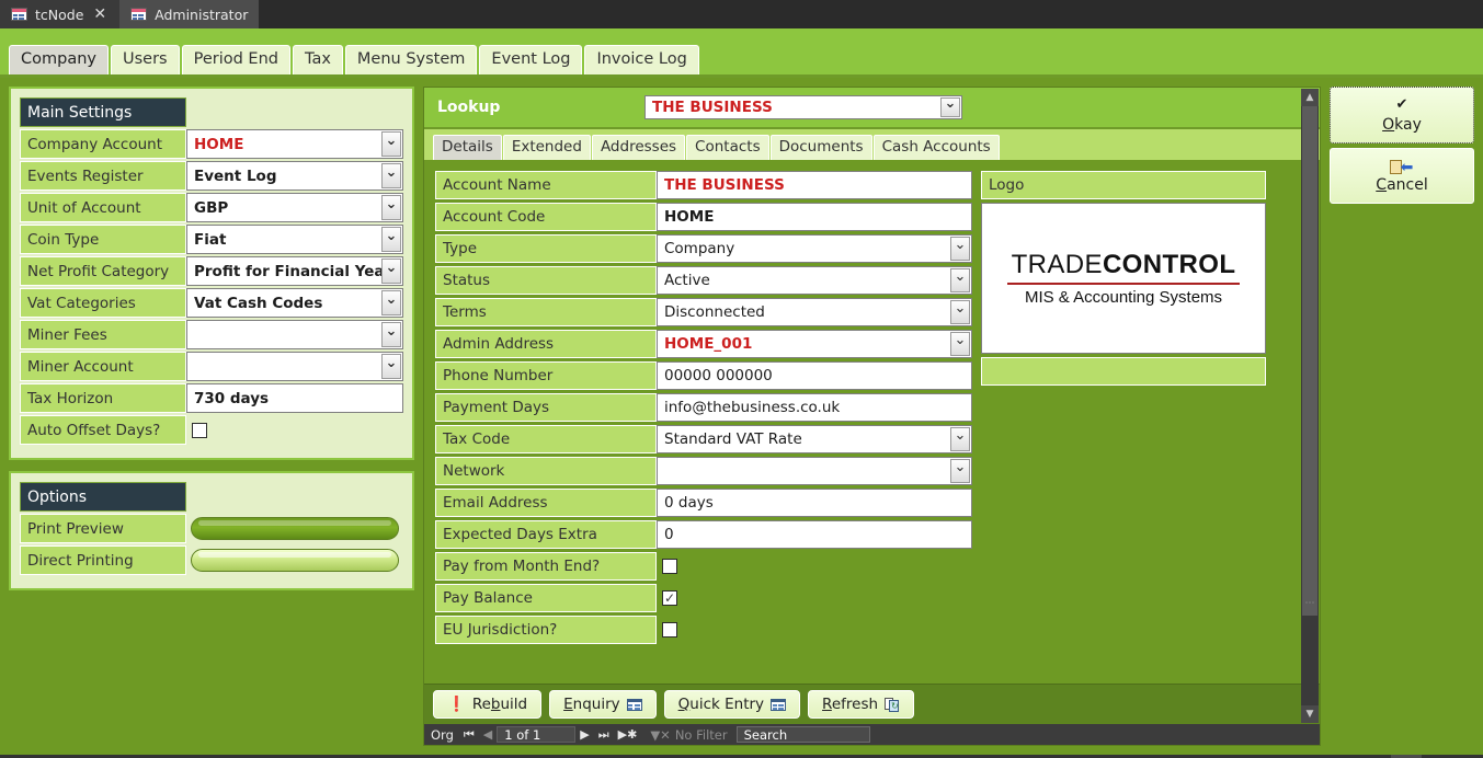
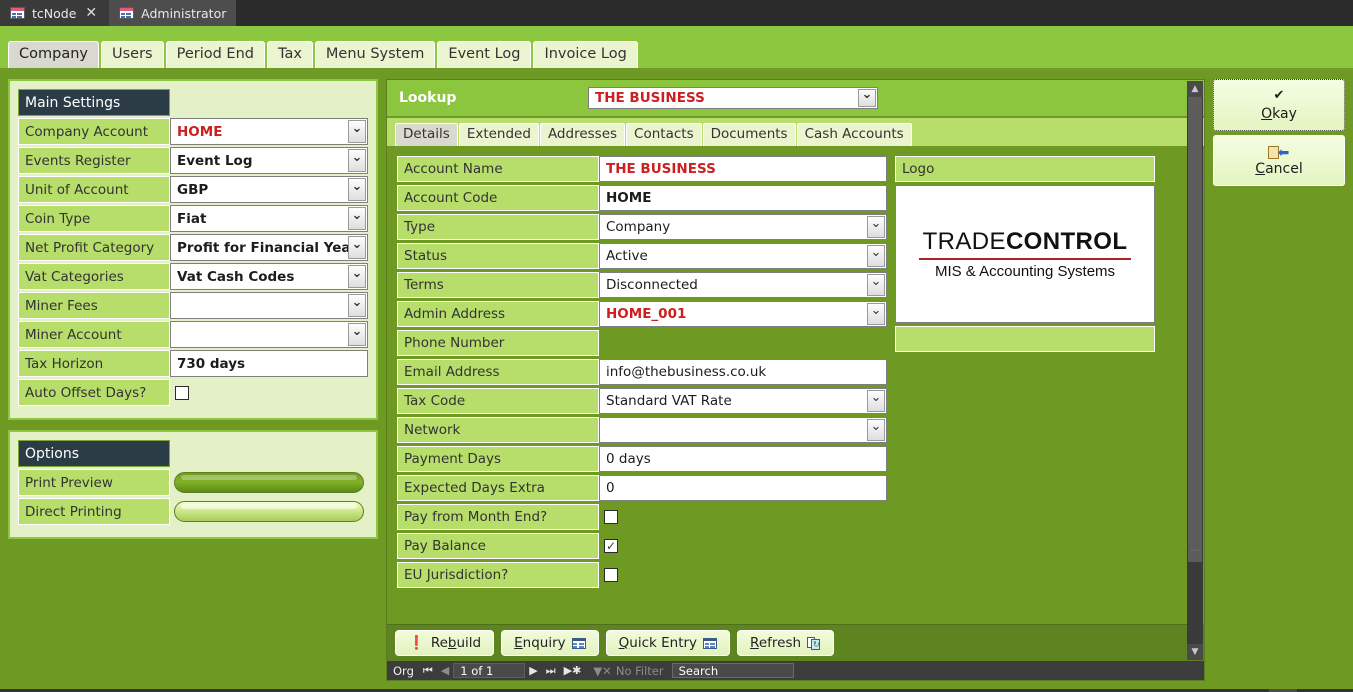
  tcNode
  ✕
  Administrator
  Company
  Users
  Period End
  Tax
  Menu System
  Event Log
  Invoice Log
  Main Settings
  Company Account
  HOME
  Events Register
  Event Log
  Unit of Account
  GBP
  Coin Type
  Fiat
  Net Profit Category
  Profit for Financial Yea
  Vat Categories
  Vat Cash Codes
  Miner Fees
  Miner Account
  Tax Horizon
  730 days
  Auto Offset Days?
  Options
  Print Preview
  Direct Printing
  Lookup
  THE BUSINESS
  Details
  Extended
  Addresses
  Contacts
  Documents
  Cash Accounts
  Account Name
  THE BUSINESS
  Account Code
  HOME
  Type
  Company
  Status
  Active
  Terms
  Disconnected
  Admin Address
  HOME_001
  Phone Number
- 00000 000000
- Payment Days
+ Email Address
  info@thebusiness.co.uk
  Tax Code
  Standard VAT Rate
  Network
- Email Address
+ Payment Days
  0 days
  Expected Days Extra
  0
  Pay from Month End?
  Pay Balance
  ✓
  EU Jurisdiction?
  Logo
  TRADECONTROL
  MIS & Accounting Systems
  ❗
  Rebuild
  Enquiry
  Quick Entry
  Refresh
  ↻
  Org
  ⏮
  ◀
  1 of 1
  ▶
  ⏭
  ▶✱
  ▼✕
  No Filter
  Search
  ▲
  ▼
  ✔
  Okay
  ⬅
  Cancel
